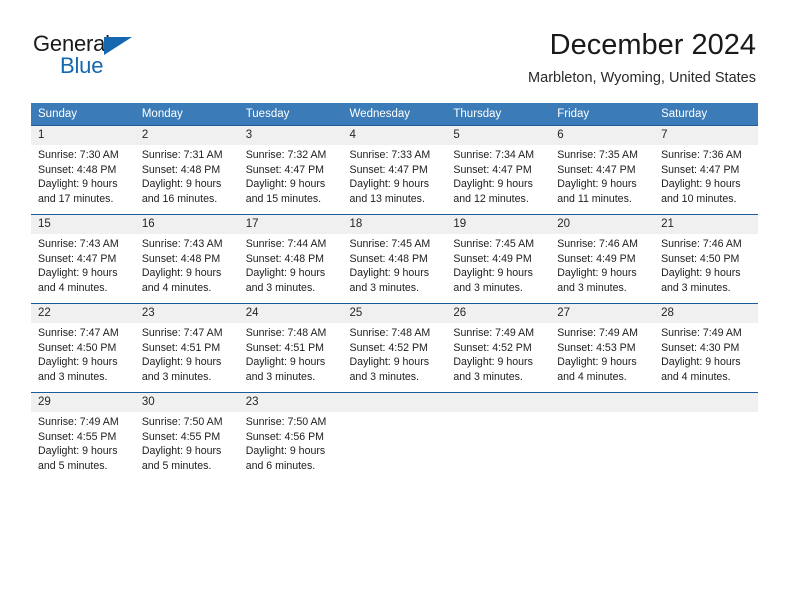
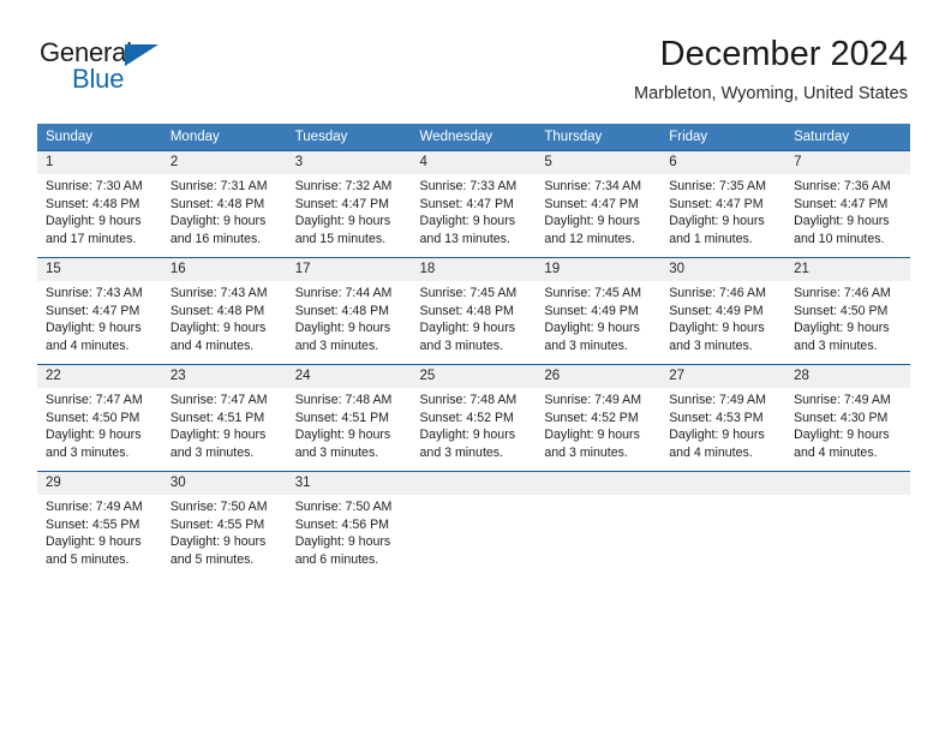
  General
  Blue
  December 2024
  Marbleton, Wyoming, United States
  Sunday	Monday	Tuesday	Wednesday	Thursday	Friday	Saturday
- 1 Sunrise: 7:30 AM Sunset: 4:48 PM Daylight: 9 hours and 17 minutes.	2 Sunrise: 7:31 AM Sunset: 4:48 PM Daylight: 9 hours and 16 minutes.	3 Sunrise: 7:32 AM Sunset: 4:47 PM Daylight: 9 hours and 15 minutes.	4 Sunrise: 7:33 AM Sunset: 4:47 PM Daylight: 9 hours and 13 minutes.	5 Sunrise: 7:34 AM Sunset: 4:47 PM Daylight: 9 hours and 12 minutes.	6 Sunrise: 7:35 AM Sunset: 4:47 PM Daylight: 9 hours and 11 minutes.	7 Sunrise: 7:36 AM Sunset: 4:47 PM Daylight: 9 hours and 10 minutes.
+ 1 Sunrise: 7:30 AM Sunset: 4:48 PM Daylight: 9 hours and 17 minutes.	2 Sunrise: 7:31 AM Sunset: 4:48 PM Daylight: 9 hours and 16 minutes.	3 Sunrise: 7:32 AM Sunset: 4:47 PM Daylight: 9 hours and 15 minutes.	4 Sunrise: 7:33 AM Sunset: 4:47 PM Daylight: 9 hours and 13 minutes.	5 Sunrise: 7:34 AM Sunset: 4:47 PM Daylight: 9 hours and 12 minutes.	6 Sunrise: 7:35 AM Sunset: 4:47 PM Daylight: 9 hours and 1 minutes.	7 Sunrise: 7:36 AM Sunset: 4:47 PM Daylight: 9 hours and 10 minutes.
- 15 Sunrise: 7:43 AM Sunset: 4:47 PM Daylight: 9 hours and 4 minutes.	16 Sunrise: 7:43 AM Sunset: 4:48 PM Daylight: 9 hours and 4 minutes.	17 Sunrise: 7:44 AM Sunset: 4:48 PM Daylight: 9 hours and 3 minutes.	18 Sunrise: 7:45 AM Sunset: 4:48 PM Daylight: 9 hours and 3 minutes.	19 Sunrise: 7:45 AM Sunset: 4:49 PM Daylight: 9 hours and 3 minutes.	20 Sunrise: 7:46 AM Sunset: 4:49 PM Daylight: 9 hours and 3 minutes.	21 Sunrise: 7:46 AM Sunset: 4:50 PM Daylight: 9 hours and 3 minutes.
+ 15 Sunrise: 7:43 AM Sunset: 4:47 PM Daylight: 9 hours and 4 minutes.	16 Sunrise: 7:43 AM Sunset: 4:48 PM Daylight: 9 hours and 4 minutes.	17 Sunrise: 7:44 AM Sunset: 4:48 PM Daylight: 9 hours and 3 minutes.	18 Sunrise: 7:45 AM Sunset: 4:48 PM Daylight: 9 hours and 3 minutes.	19 Sunrise: 7:45 AM Sunset: 4:49 PM Daylight: 9 hours and 3 minutes.	30 Sunrise: 7:46 AM Sunset: 4:49 PM Daylight: 9 hours and 3 minutes.	21 Sunrise: 7:46 AM Sunset: 4:50 PM Daylight: 9 hours and 3 minutes.
  22 Sunrise: 7:47 AM Sunset: 4:50 PM Daylight: 9 hours and 3 minutes.	23 Sunrise: 7:47 AM Sunset: 4:51 PM Daylight: 9 hours and 3 minutes.	24 Sunrise: 7:48 AM Sunset: 4:51 PM Daylight: 9 hours and 3 minutes.	25 Sunrise: 7:48 AM Sunset: 4:52 PM Daylight: 9 hours and 3 minutes.	26 Sunrise: 7:49 AM Sunset: 4:52 PM Daylight: 9 hours and 3 minutes.	27 Sunrise: 7:49 AM Sunset: 4:53 PM Daylight: 9 hours and 4 minutes.	28 Sunrise: 7:49 AM Sunset: 4:30 PM Daylight: 9 hours and 4 minutes.
- 29 Sunrise: 7:49 AM Sunset: 4:55 PM Daylight: 9 hours and 5 minutes.	30 Sunrise: 7:50 AM Sunset: 4:55 PM Daylight: 9 hours and 5 minutes.	23 Sunrise: 7:50 AM Sunset: 4:56 PM Daylight: 9 hours and 6 minutes.
+ 29 Sunrise: 7:49 AM Sunset: 4:55 PM Daylight: 9 hours and 5 minutes.	30 Sunrise: 7:50 AM Sunset: 4:55 PM Daylight: 9 hours and 5 minutes.	31 Sunrise: 7:50 AM Sunset: 4:56 PM Daylight: 9 hours and 6 minutes.
